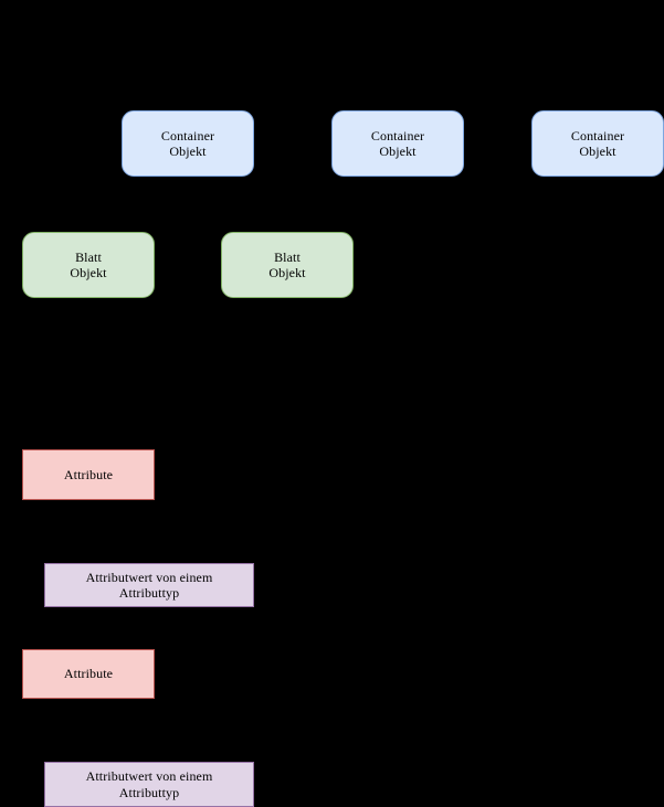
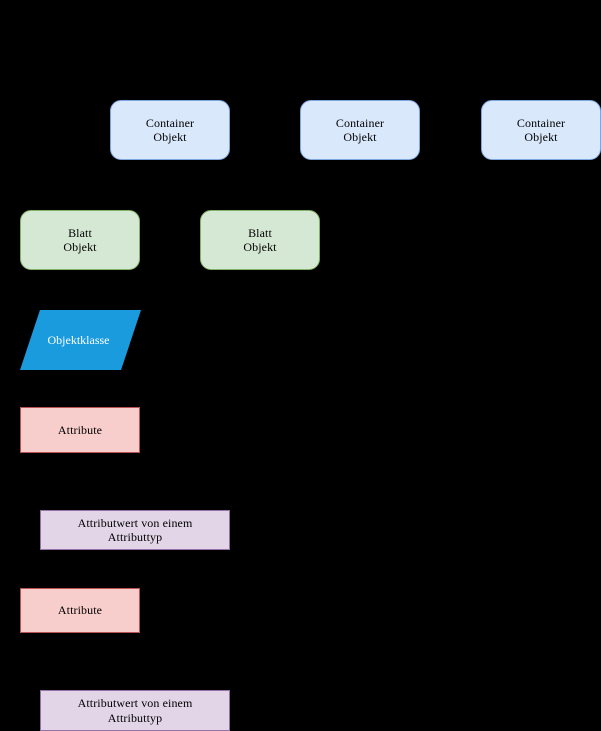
  Container
  Objekt
  Container
  Objekt
  Container
  Objekt
  Blatt
  Objekt
  Blatt
  Objekt
+ Objektklasse
  Attribute
  Attributwert von einem
  Attributtyp
  Attribute
  Attributwert von einem
  Attributtyp
